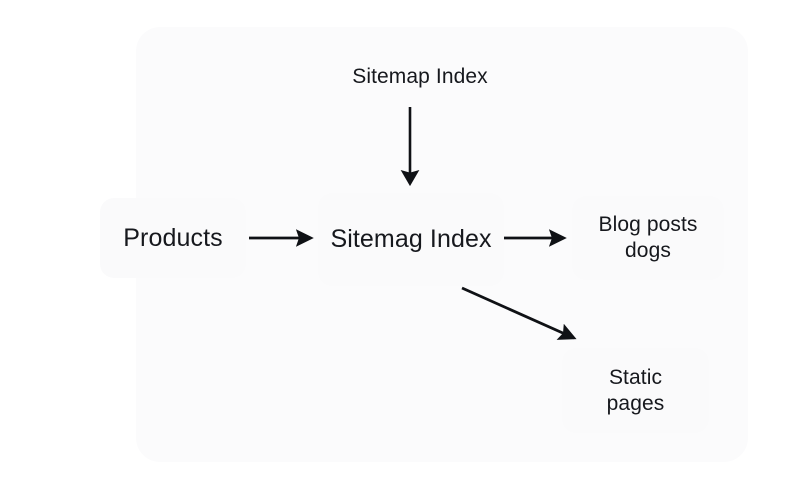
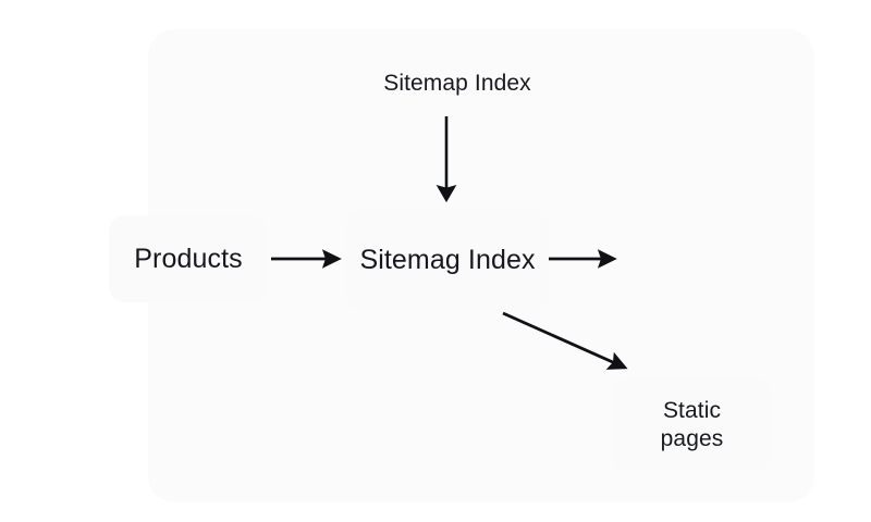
  Sitemap Index
  Products
  Sitemag Index
- Blog posts
- dogs
  Static
  pages
